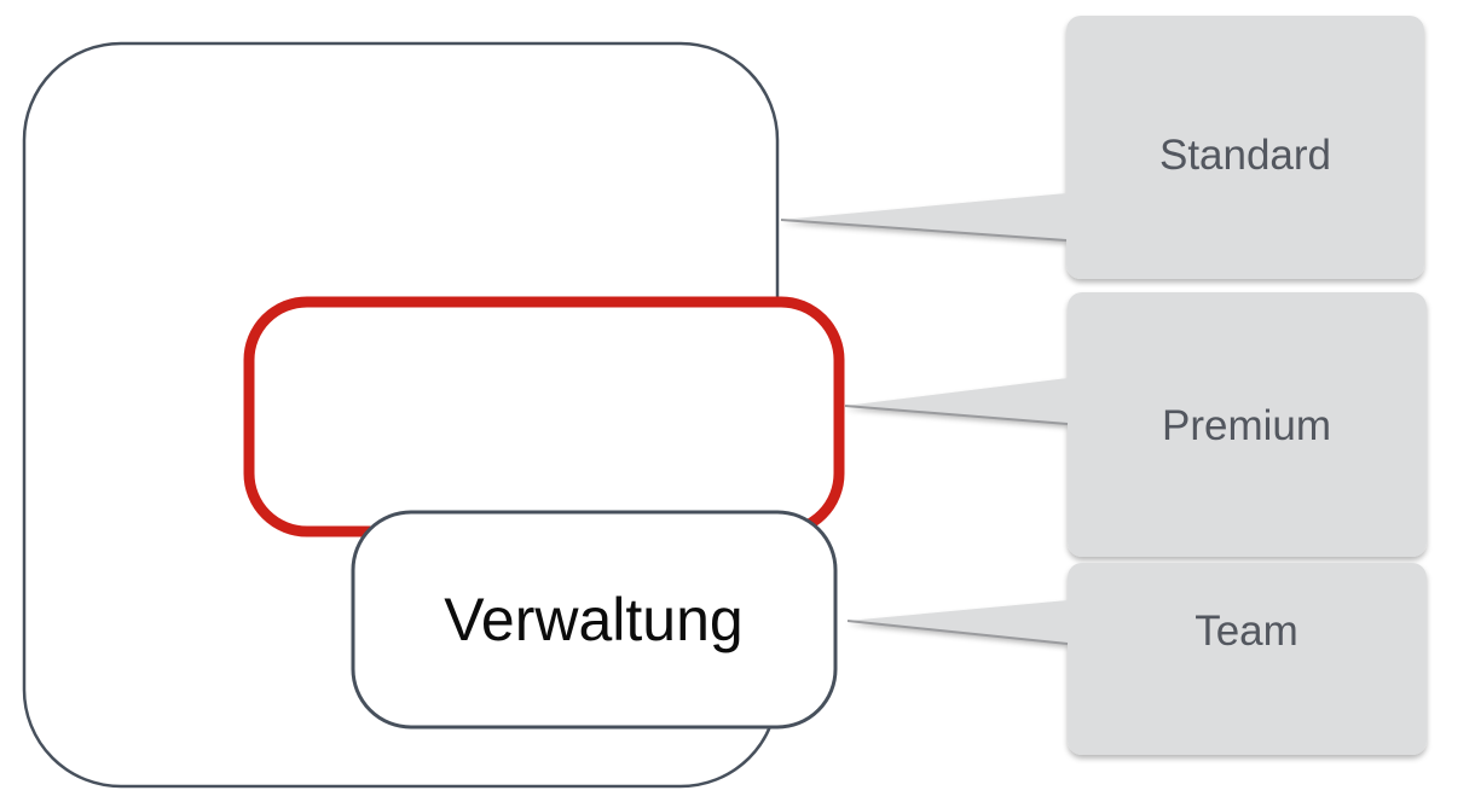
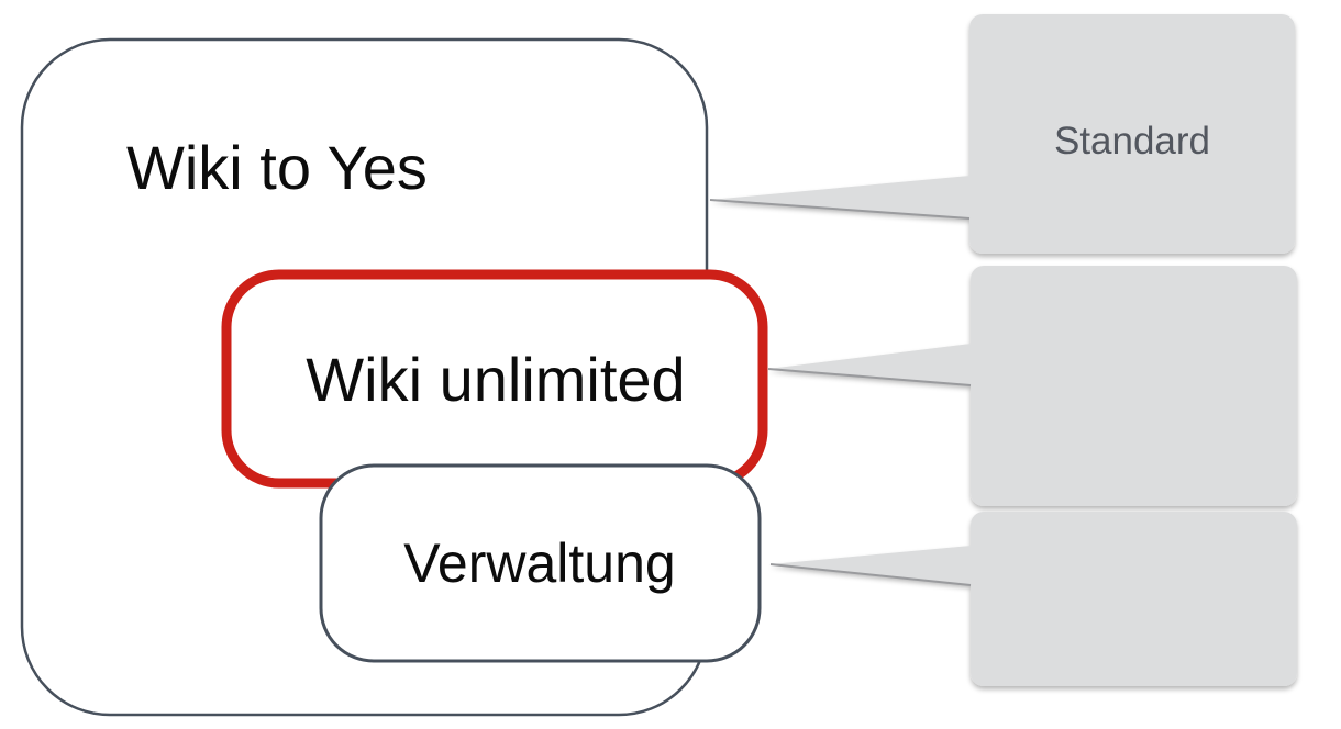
+ Wiki to Yes
+ Wiki unlimited
  Verwaltung
  Standard
- Premium
- Team
